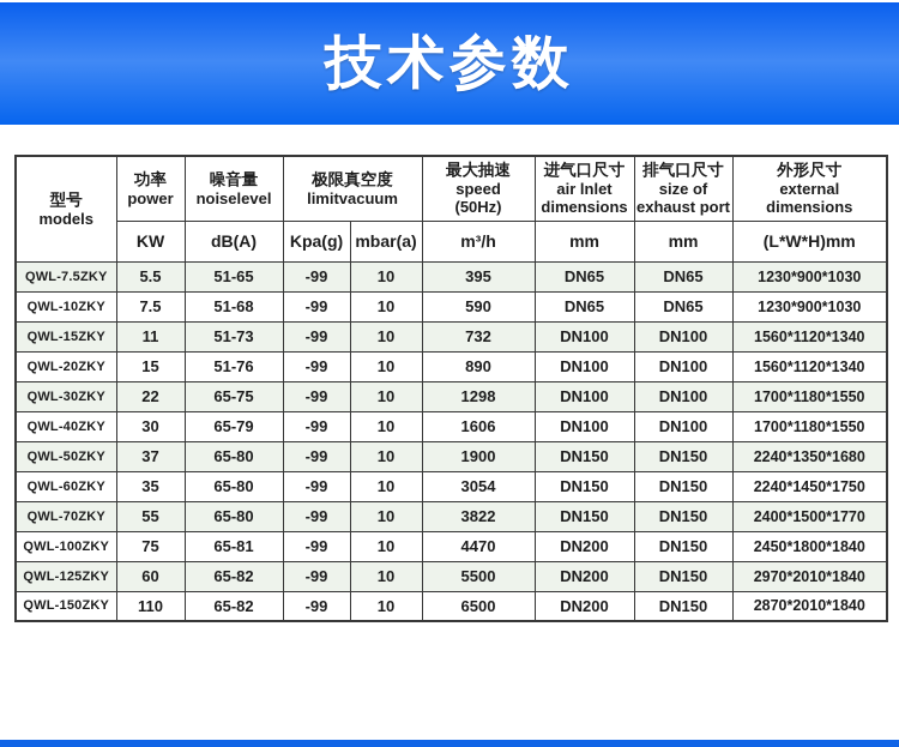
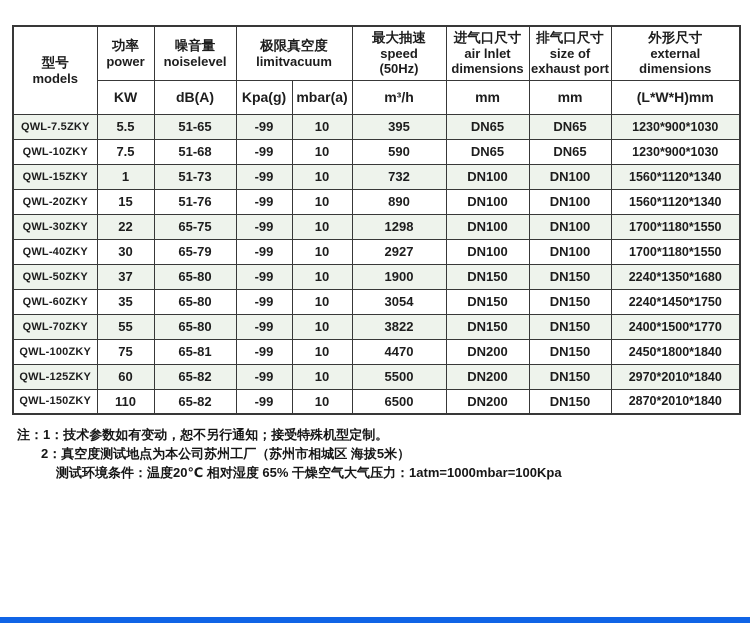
- 技术参数
  型号 models	功率 power	噪音量 noiselevel	极限真空度 limitvacuum	最大抽速 speed (50Hz)	进气口尺寸 air lnlet dimensions	排气口尺寸 size of exhaust port	外形尺寸 external dimensions
  KW	dB(A)	Kpa(g)	mbar(a)	m³/h	mm	mm	(L*W*H)mm
  QWL-7.5ZKY	5.5	51-65	-99	10	395	DN65	DN65	1230*900*1030
  QWL-10ZKY	7.5	51-68	-99	10	590	DN65	DN65	1230*900*1030
- QWL-15ZKY	11	51-73	-99	10	732	DN100	DN100	1560*1120*1340
+ QWL-15ZKY	1	51-73	-99	10	732	DN100	DN100	1560*1120*1340
  QWL-20ZKY	15	51-76	-99	10	890	DN100	DN100	1560*1120*1340
  QWL-30ZKY	22	65-75	-99	10	1298	DN100	DN100	1700*1180*1550
- QWL-40ZKY	30	65-79	-99	10	1606	DN100	DN100	1700*1180*1550
+ QWL-40ZKY	30	65-79	-99	10	2927	DN100	DN100	1700*1180*1550
  QWL-50ZKY	37	65-80	-99	10	1900	DN150	DN150	2240*1350*1680
  QWL-60ZKY	35	65-80	-99	10	3054	DN150	DN150	2240*1450*1750
  QWL-70ZKY	55	65-80	-99	10	3822	DN150	DN150	2400*1500*1770
  QWL-100ZKY	75	65-81	-99	10	4470	DN200	DN150	2450*1800*1840
  QWL-125ZKY	60	65-82	-99	10	5500	DN200	DN150	2970*2010*1840
  QWL-150ZKY	110	65-82	-99	10	6500	DN200	DN150	2870*2010*1840
+ 注：1：技术参数如有变动，恕不另行通知；接受特殊机型定制。
+ 2：真空度测试地点为本公司苏州工厂（苏州市相城区 海拔5米）
+ 测试环境条件：温度20℃ 相对湿度 65% 干燥空气大气压力：1atm=1000mbar=100Kpa
